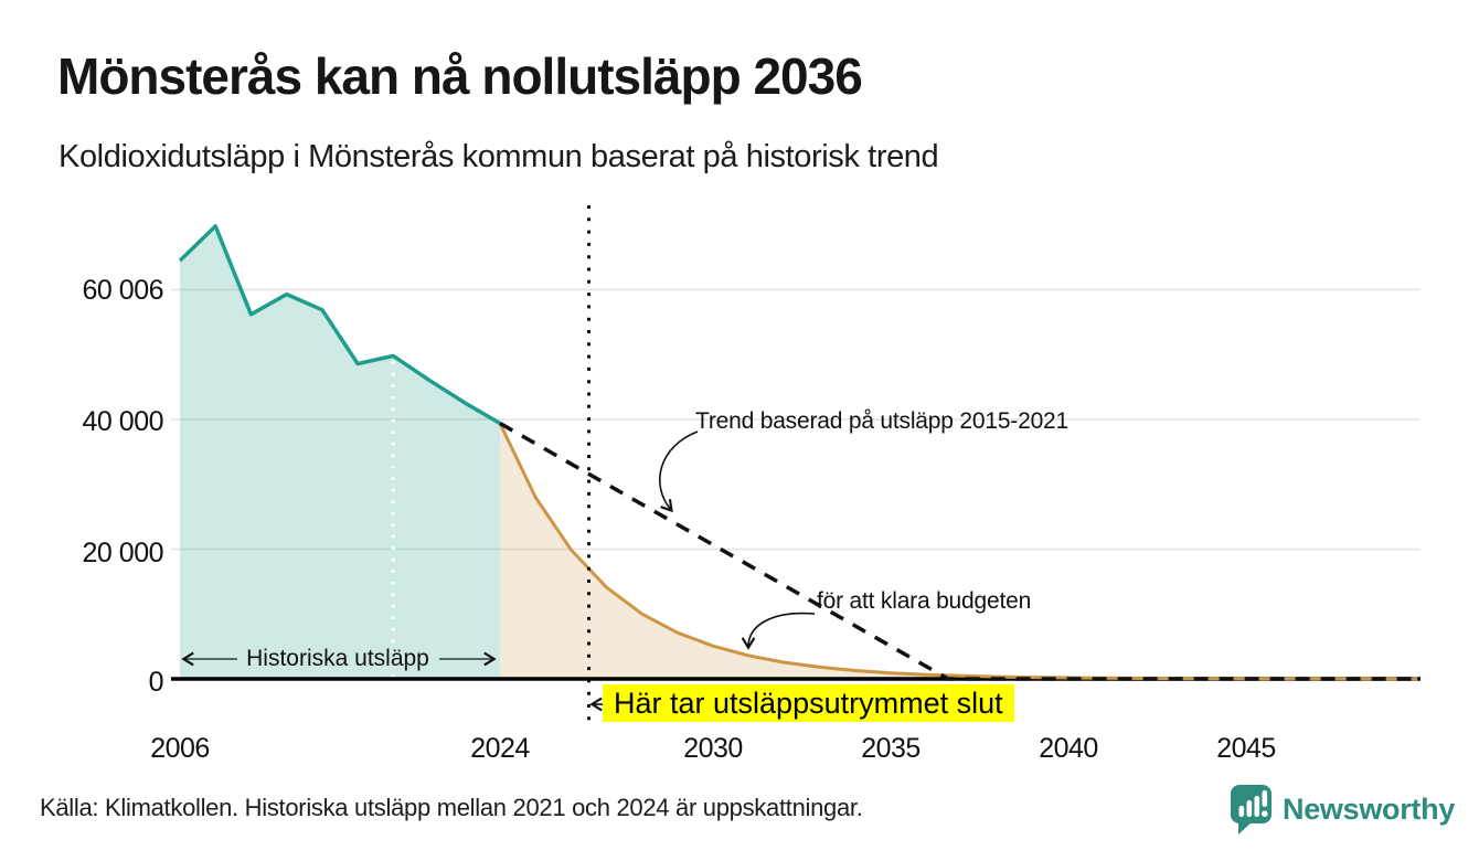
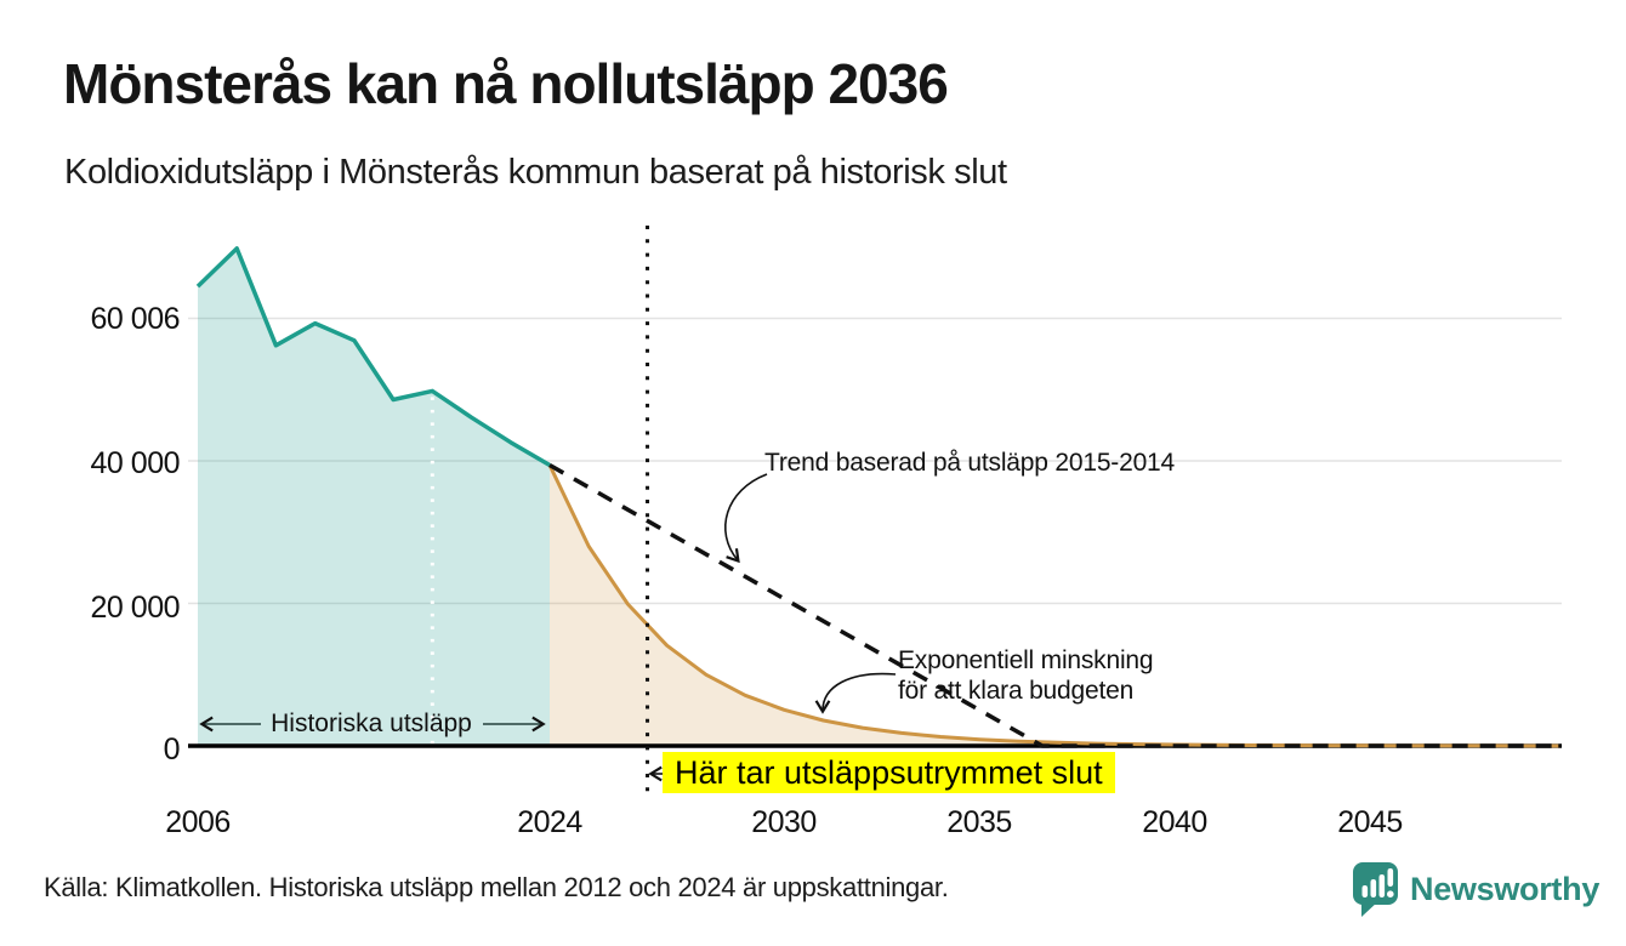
  Mönsterås kan nå nollutsläpp 2036
- Koldioxidutsläpp i Mönsterås kommun baserat på historisk trend
+ Koldioxidutsläpp i Mönsterås kommun baserat på historisk slut
  0
  20 000
  40 000
  60 006
  2006
  2024
  2030
  2035
  2040
  2045
- Trend baserad på utsläpp 2015-2021
+ Trend baserad på utsläpp 2015-2014
+ Exponentiell minskning
  för att klara budgeten
  Historiska utsläpp
  Här tar utsläppsutrymmet slut
- Källa: Klimatkollen. Historiska utsläpp mellan 2021 och 2024 är uppskattningar.
+ Källa: Klimatkollen. Historiska utsläpp mellan 2012 och 2024 är uppskattningar.
  Newsworthy
